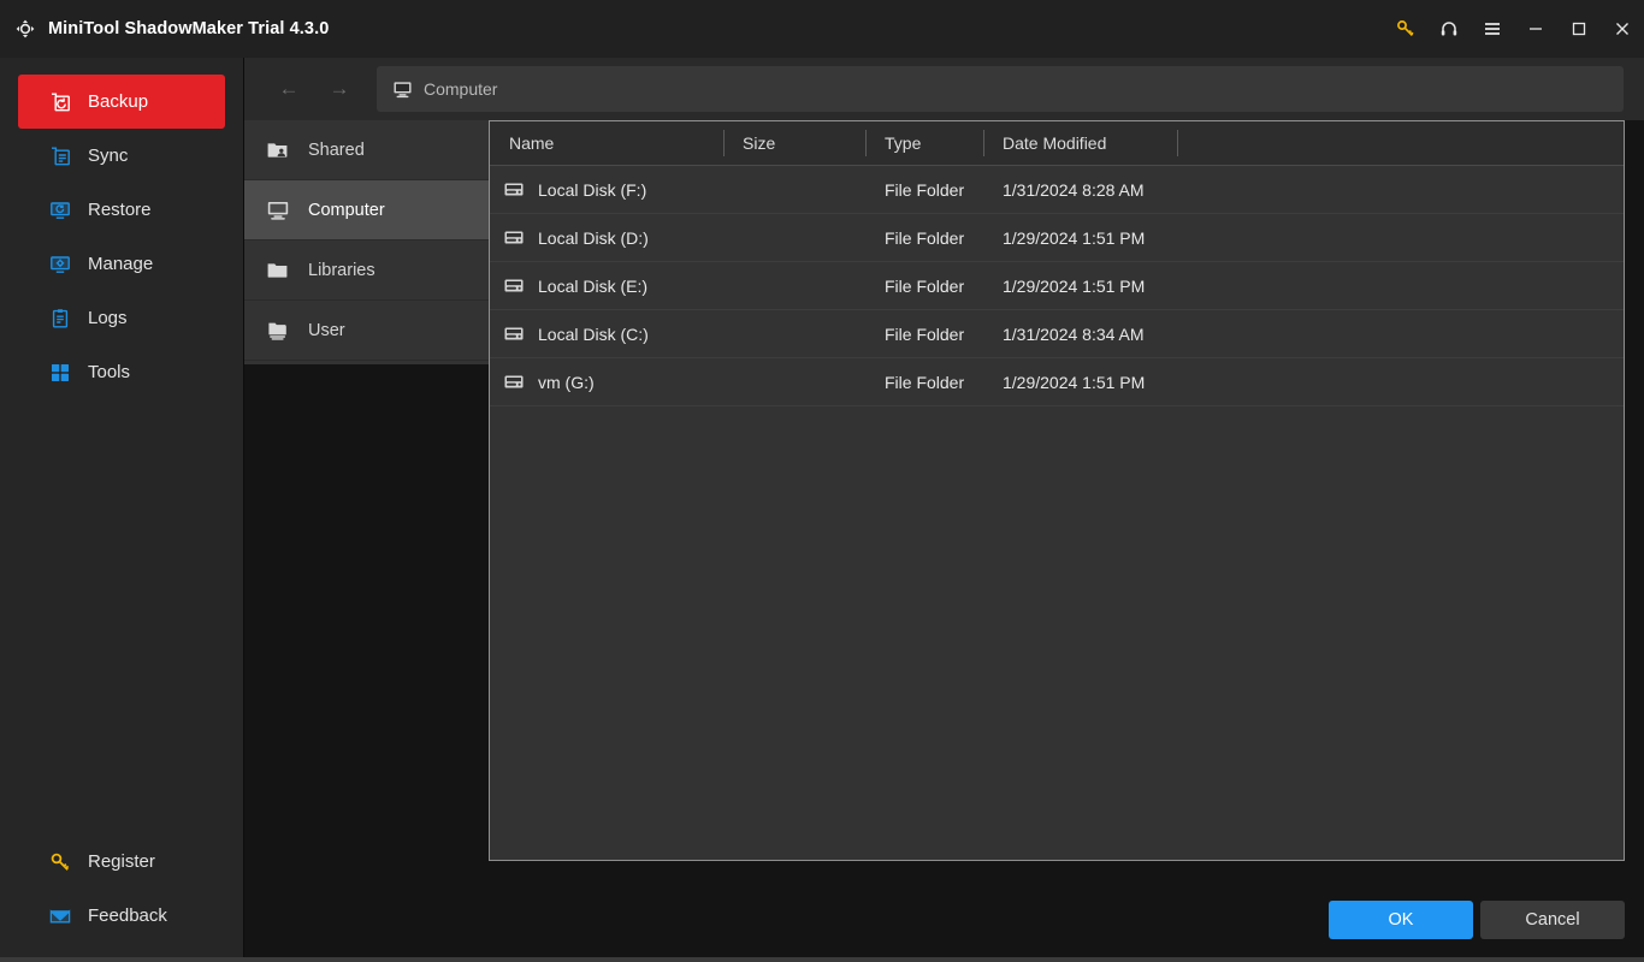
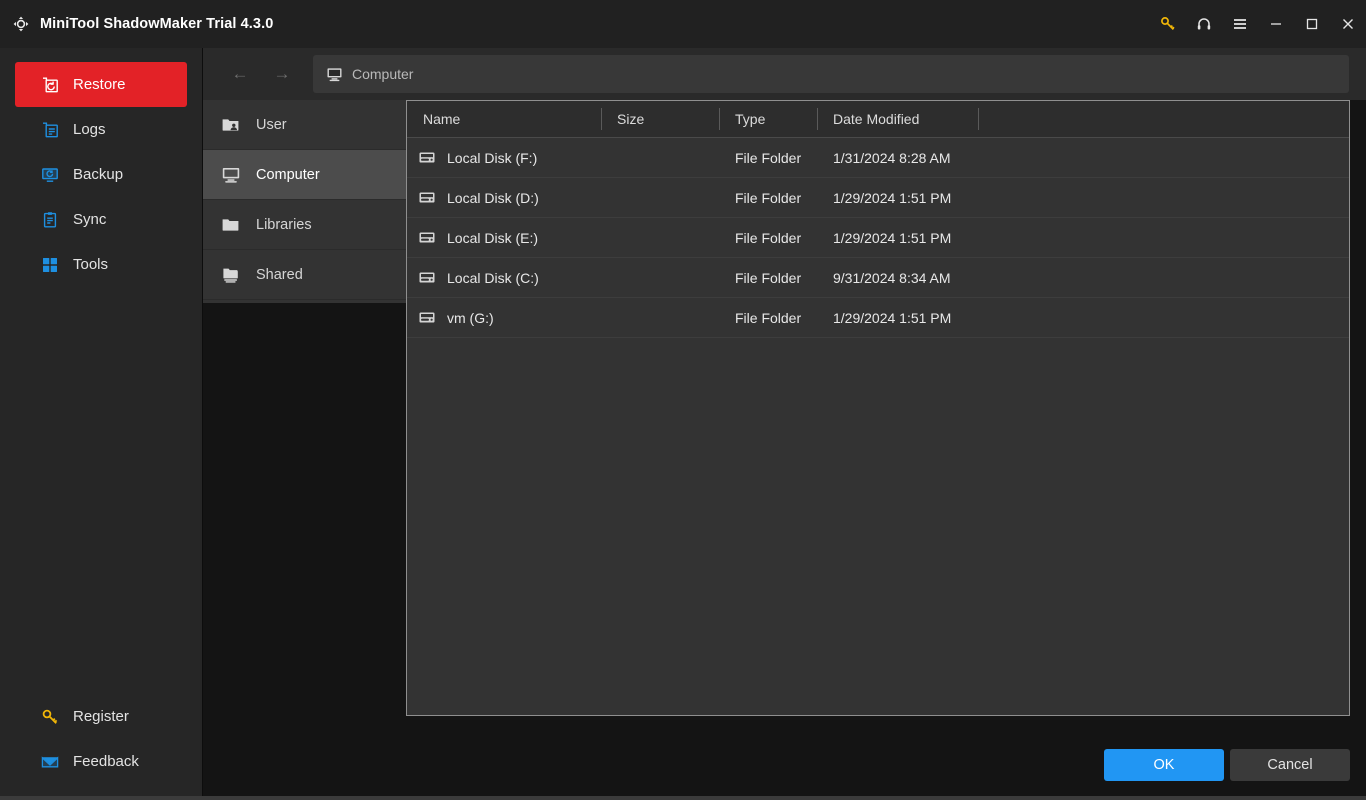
  MiniTool ShadowMaker Trial 4.3.0
- Backup
+ Restore
- Sync
+ Logs
- Restore
+ Backup
- Manage
- Logs
+ Sync
  Tools
  Register
  Feedback
  ←
  →
  Computer
- Shared
+ User
  Computer
  Libraries
- User
+ Shared
  Name
  Size
  Type
  Date Modified
  Local Disk (F:)
  File Folder
  1/31/2024 8:28 AM
  Local Disk (D:)
  File Folder
  1/29/2024 1:51 PM
  Local Disk (E:)
  File Folder
  1/29/2024 1:51 PM
  Local Disk (C:)
  File Folder
- 1/31/2024 8:34 AM
+ 9/31/2024 8:34 AM
  vm (G:)
  File Folder
  1/29/2024 1:51 PM
  OK
  Cancel
